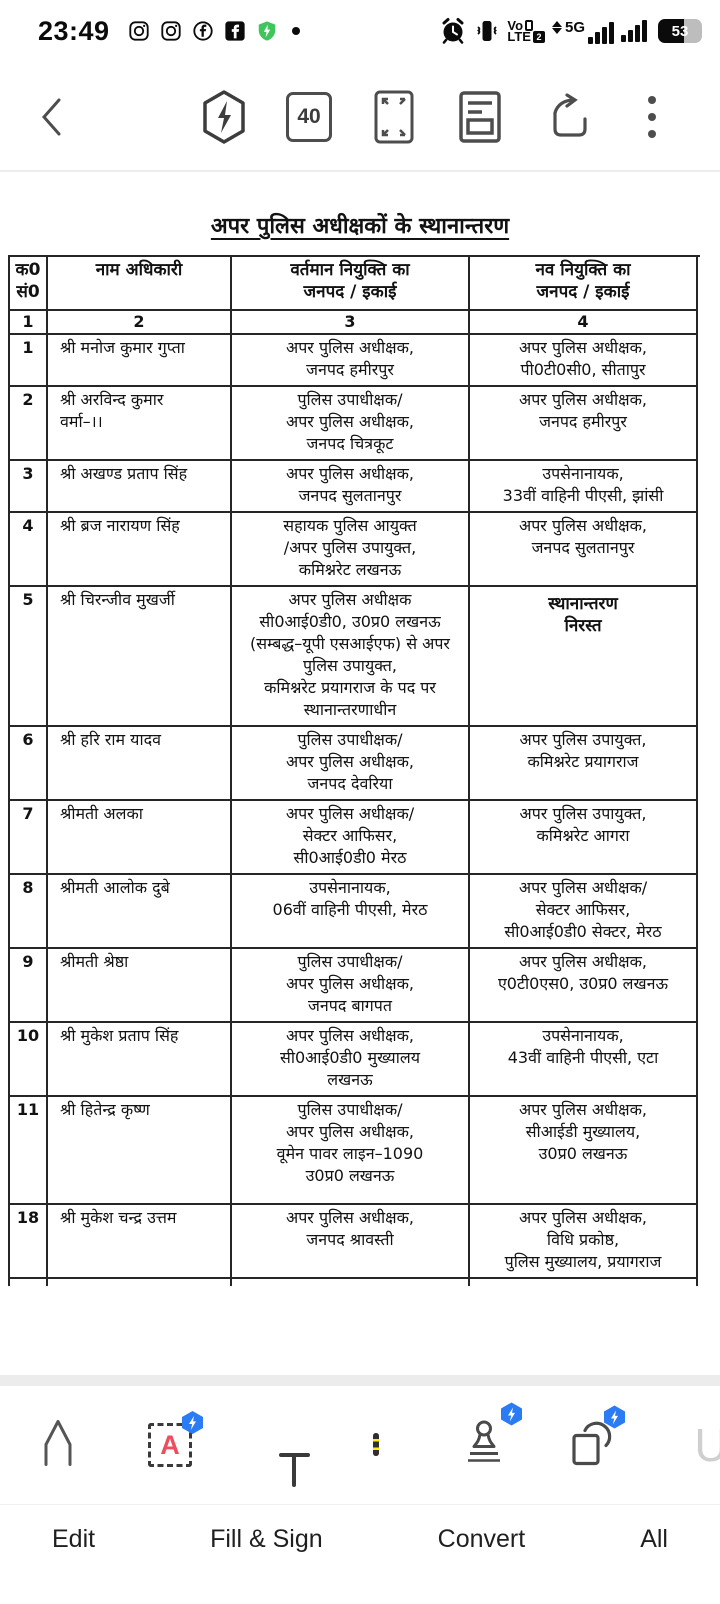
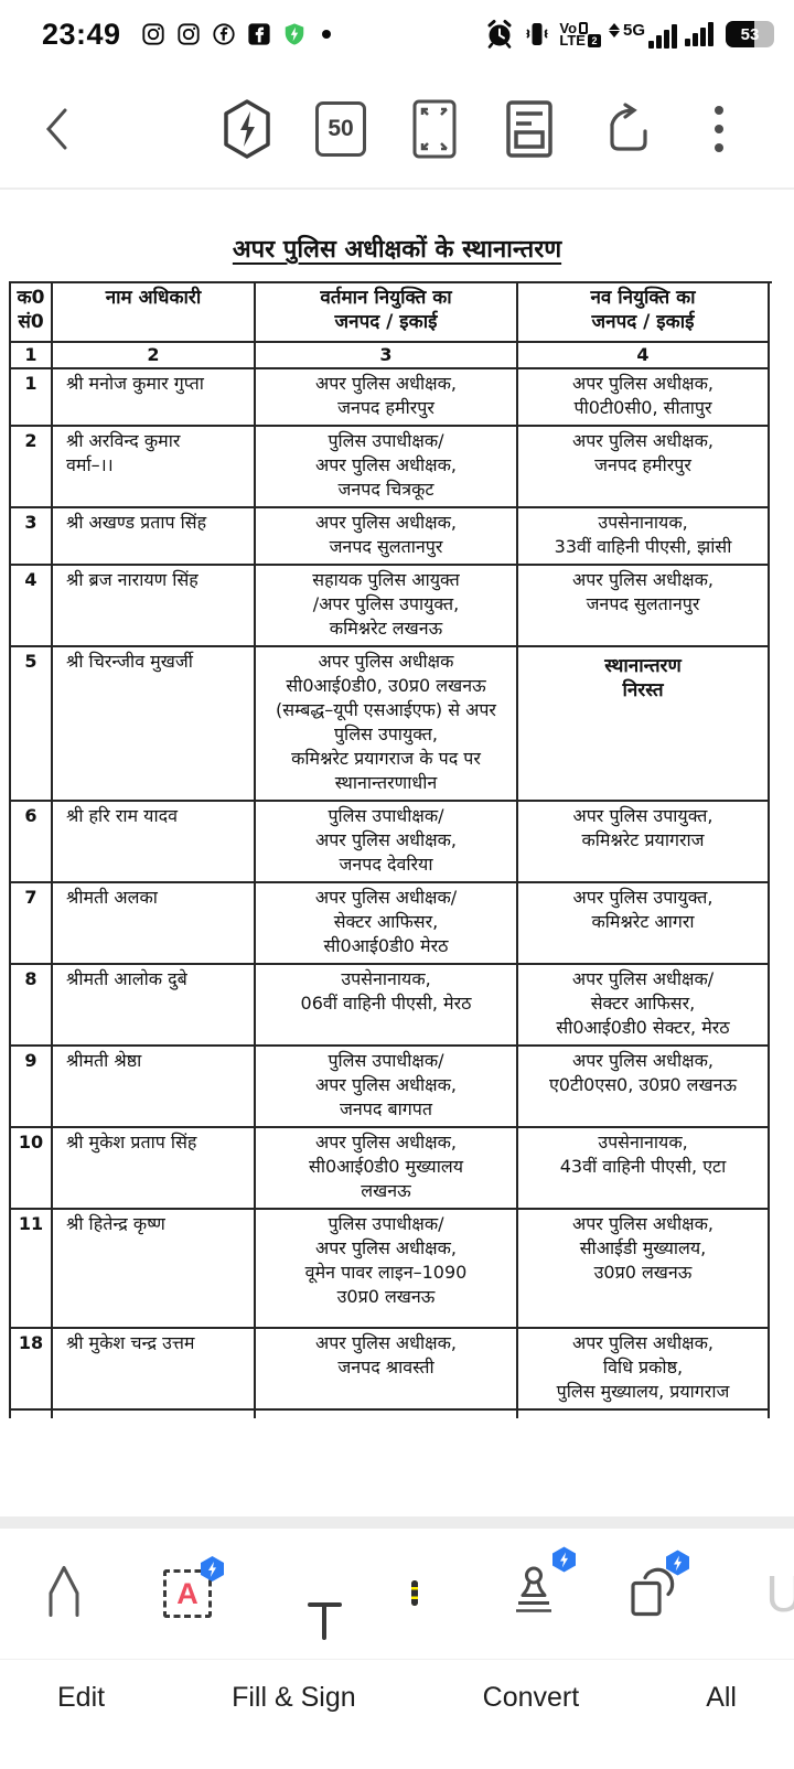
  23:49
  Vo
  LTE
  2
  5G
  53
- 40
+ 50
  अपर पुलिस अधीक्षकों के स्थानान्तरण
  क0
  सं0
  नाम अधिकारी
  वर्तमान नियुक्ति का
  जनपद / इकाई
  नव नियुक्ति का
  जनपद / इकाई
  1
  2
  3
  4
  1
  श्री मनोज कुमार गुप्ता
  अपर पुलिस अधीक्षक,
  जनपद हमीरपुर
  अपर पुलिस अधीक्षक,
  पी0टी0सी0, सीतापुर
  2
  श्री अरविन्द कुमार
  वर्मा–।।
  पुलिस उपाधीक्षक/
  अपर पुलिस अधीक्षक,
  जनपद चित्रकूट
  अपर पुलिस अधीक्षक,
  जनपद हमीरपुर
  3
  श्री अखण्ड प्रताप सिंह
  अपर पुलिस अधीक्षक,
  जनपद सुलतानपुर
  उपसेनानायक,
  33वीं वाहिनी पीएसी, झांसी
  4
  श्री ब्रज नारायण सिंह
  सहायक पुलिस आयुक्त
  /अपर पुलिस उपायुक्त,
  कमिश्नरेट लखनऊ
  अपर पुलिस अधीक्षक,
  जनपद सुलतानपुर
  5
  श्री चिरन्जीव मुखर्जी
  अपर पुलिस अधीक्षक
  सी0आई0डी0, उ0प्र0 लखनऊ
  (सम्बद्ध–यूपी एसआईएफ) से अपर
  पुलिस उपायुक्त,
  कमिश्नरेट प्रयागराज के पद पर
  स्थानान्तरणाधीन
  स्थानान्तरण
  निरस्त
  6
  श्री हरि राम यादव
  पुलिस उपाधीक्षक/
  अपर पुलिस अधीक्षक,
  जनपद देवरिया
  अपर पुलिस उपायुक्त,
  कमिश्नरेट प्रयागराज
  7
  श्रीमती अलका
  अपर पुलिस अधीक्षक/
  सेक्टर आफिसर,
  सी0आई0डी0 मेरठ
  अपर पुलिस उपायुक्त,
  कमिश्नरेट आगरा
  8
  श्रीमती आलोक दुबे
  उपसेनानायक,
  06वीं वाहिनी पीएसी, मेरठ
  अपर पुलिस अधीक्षक/
  सेक्टर आफिसर,
  सी0आई0डी0 सेक्टर, मेरठ
  9
  श्रीमती श्रेष्ठा
  पुलिस उपाधीक्षक/
  अपर पुलिस अधीक्षक,
  जनपद बागपत
  अपर पुलिस अधीक्षक,
  ए0टी0एस0, उ0प्र0 लखनऊ
  10
  श्री मुकेश प्रताप सिंह
  अपर पुलिस अधीक्षक,
  सी0आई0डी0 मुख्यालय
  लखनऊ
  उपसेनानायक,
  43वीं वाहिनी पीएसी, एटा
  11
  श्री हितेन्द्र कृष्ण
  पुलिस उपाधीक्षक/
  अपर पुलिस अधीक्षक,
  वूमेन पावर लाइन–1090
  उ0प्र0 लखनऊ
  अपर पुलिस अधीक्षक,
  सीआईडी मुख्यालय,
  उ0प्र0 लखनऊ
  18
  श्री मुकेश चन्द्र उत्तम
  अपर पुलिस अधीक्षक,
  जनपद श्रावस्ती
  अपर पुलिस अधीक्षक,
  विधि प्रकोष्ठ,
  पुलिस मुख्यालय, प्रयागराज
  A
  U
  Edit
  Fill & Sign
  Convert
  All
